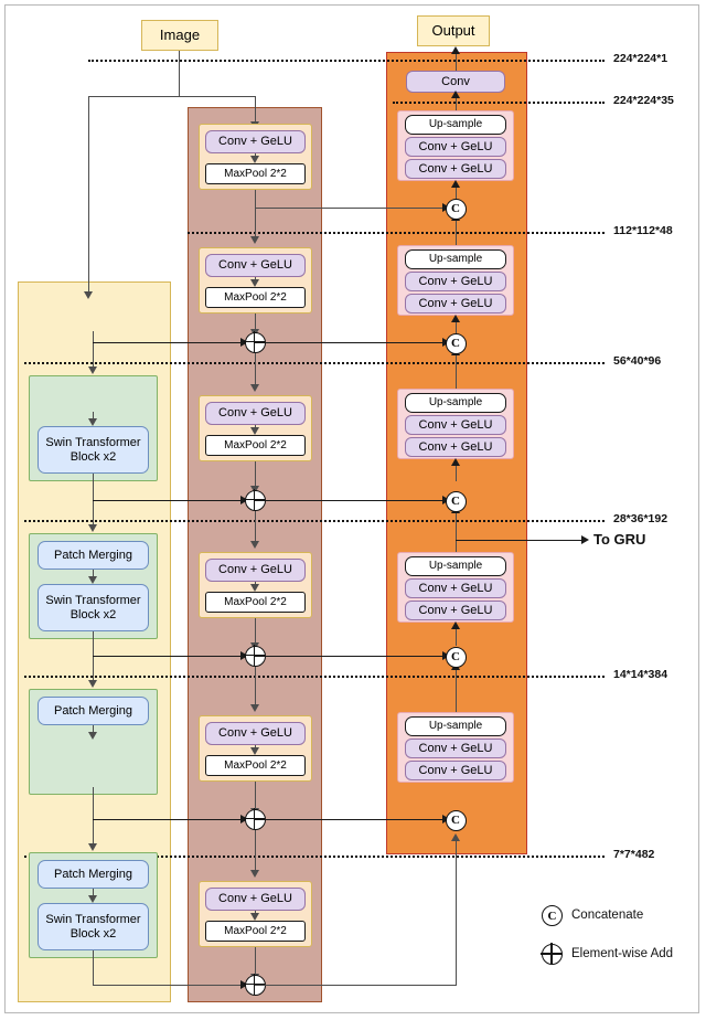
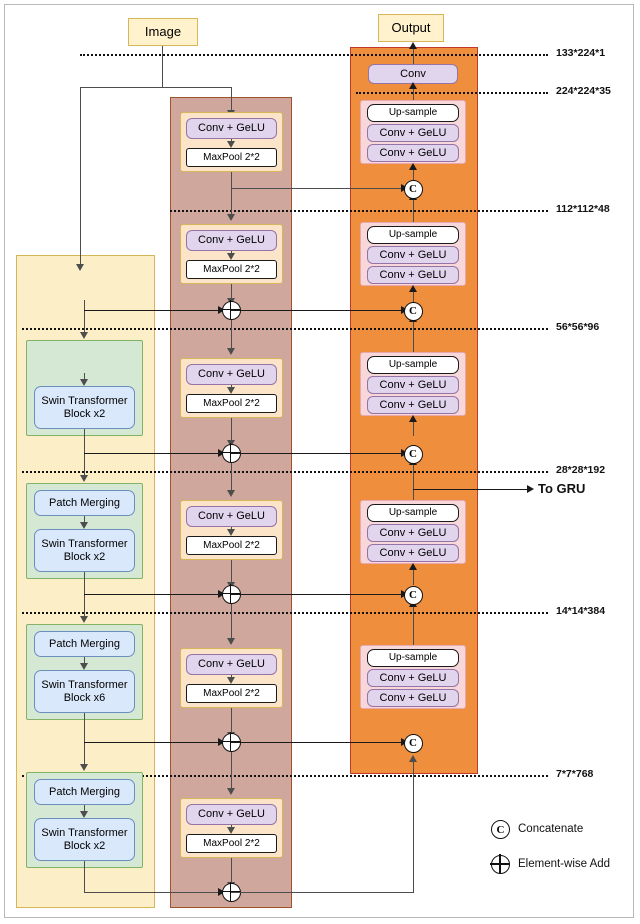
- 224*224*1
+ 133*224*1
  224*224*35
  112*112*48
- 56*40*96
+ 56*56*96
- 28*36*192
+ 28*28*192
  14*14*384
- 7*7*482
+ 7*7*768
  Image
  Output
  Swin Transformer Block x2
  Patch Merging
  Swin Transformer Block x2
  Patch Merging
+ Swin Transformer Block x6
  Patch Merging
  Swin Transformer Block x2
  Conv + GeLU
  MaxPool 2*2
  Conv + GeLU
  MaxPool 2*2
  Conv + GeLU
  MaxPool 2*2
  Conv + GeLU
  MaxPool 2*2
  Conv + GeLU
  MaxPool 2*2
  Conv + GeLU
  MaxPool 2*2
  Conv
  Up-sample
  Conv + GeLU
  Conv + GeLU
  Up-sample
  Conv + GeLU
  Conv + GeLU
  Up-sample
  Conv + GeLU
  Conv + GeLU
  Up-sample
  Conv + GeLU
  Conv + GeLU
  Up-sample
  Conv + GeLU
  Conv + GeLU
  C
  C
  C
  C
  C
  To GRU
  C
  Concatenate
  Element-wise Add
